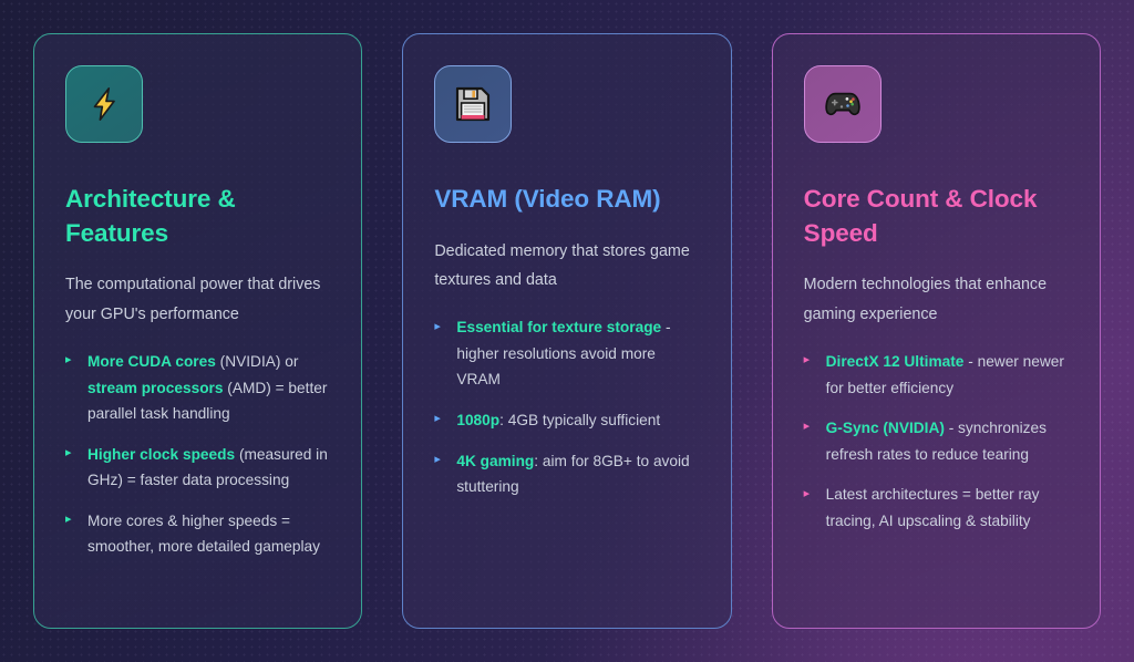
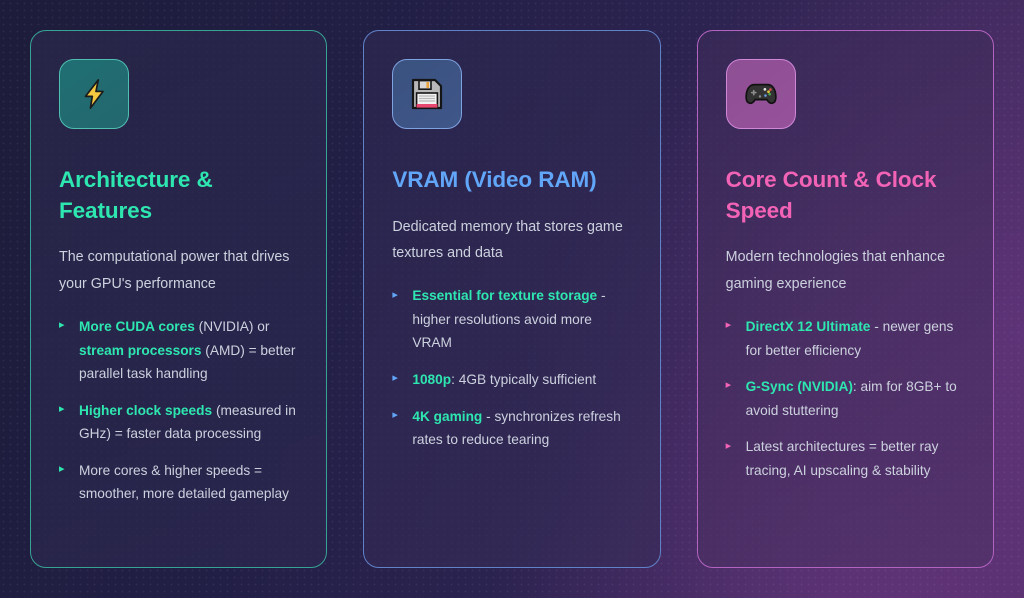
  Architecture & Features
  The computational power that drives your GPU's performance
  ▸
  More CUDA cores (NVIDIA) or stream processors (AMD) = better parallel task handling
  ▸
  Higher clock speeds (measured in GHz) = faster data processing
  ▸
  More cores & higher speeds = smoother, more detailed gameplay
  VRAM (Video RAM)
  Dedicated memory that stores game textures and data
  ▸
  Essential for texture storage - higher resolutions avoid more VRAM
  ▸
  1080p: 4GB typically sufficient
  ▸
- 4K gaming: aim for 8GB+ to avoid stuttering
+ 4K gaming - synchronizes refresh rates to reduce tearing
  Core Count & Clock Speed
  Modern technologies that enhance gaming experience
  ▸
- DirectX 12 Ultimate - newer newer for better efficiency
+ DirectX 12 Ultimate - newer gens for better efficiency
  ▸
- G-Sync (NVIDIA) - synchronizes refresh rates to reduce tearing
+ G-Sync (NVIDIA): aim for 8GB+ to avoid stuttering
  ▸
  Latest architectures = better ray tracing, AI upscaling & stability
